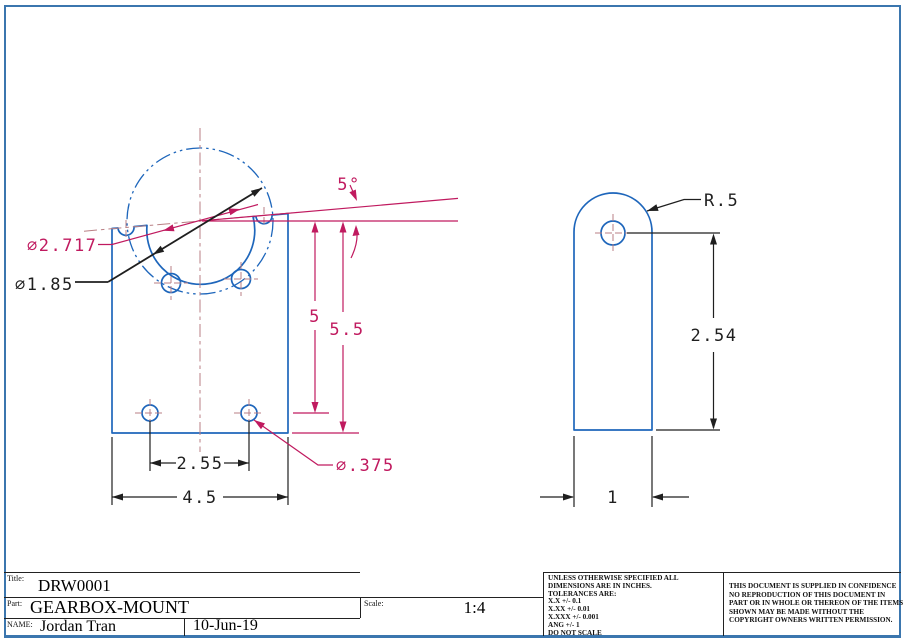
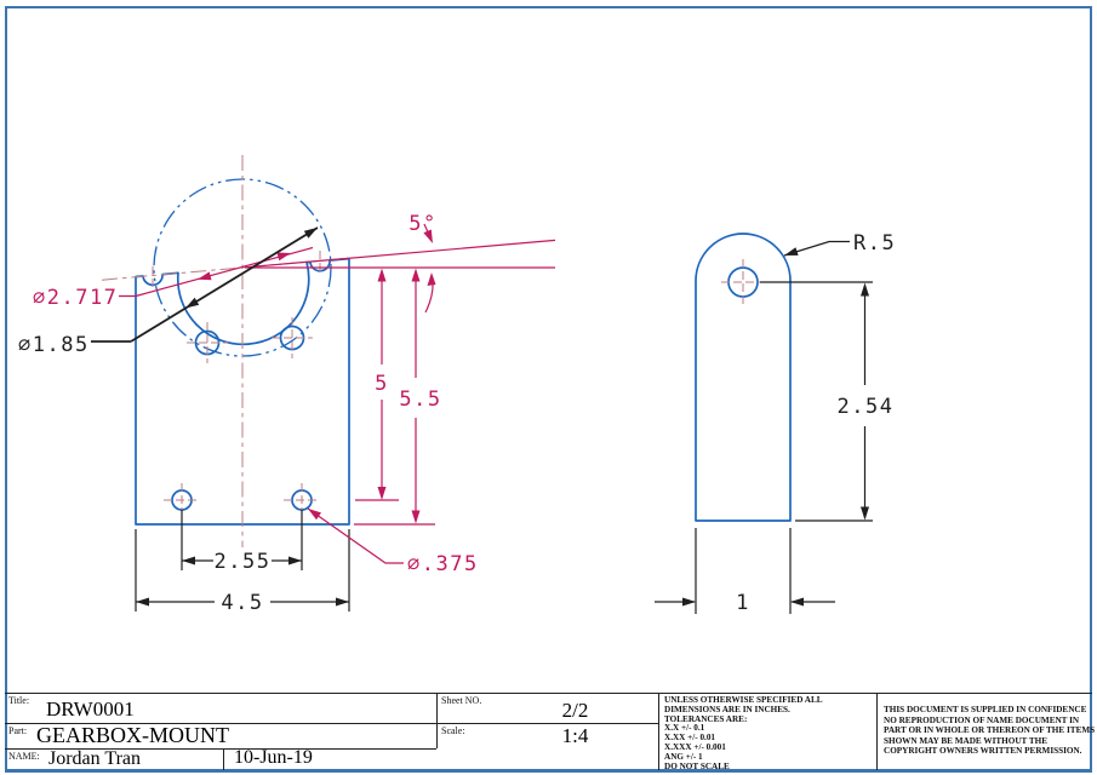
  5°
  5
  5.5
  ⌀2.717
  ⌀1.85
  2.55
  4.5
  ⌀.375
  R.5
  2.54
  1
  Title:
  DRW0001
  Part:
  GEARBOX-MOUNT
  NAME:
  Jordan Tran
  10-Jun-19
+ Sheet NO.
+ 2/2
  Scale:
  1:4
  UNLESS OTHERWISE SPECIFIED ALL
  DIMENSIONS ARE IN INCHES.
  TOLERANCES ARE:
  X.X +/- 0.1
  X.XX +/- 0.01
  X.XXX +/- 0.001
  ANG +/- 1
  DO NOT SCALE
  THIS DOCUMENT IS SUPPLIED IN CONFIDENCE
- NO REPRODUCTION OF THIS DOCUMENT IN
+ NO REPRODUCTION OF NAME DOCUMENT IN
  PART OR IN WHOLE OR THEREON OF THE ITEMS
  SHOWN MAY BE MADE WITHOUT THE
  COPYRIGHT OWNERS WRITTEN PERMISSION.
